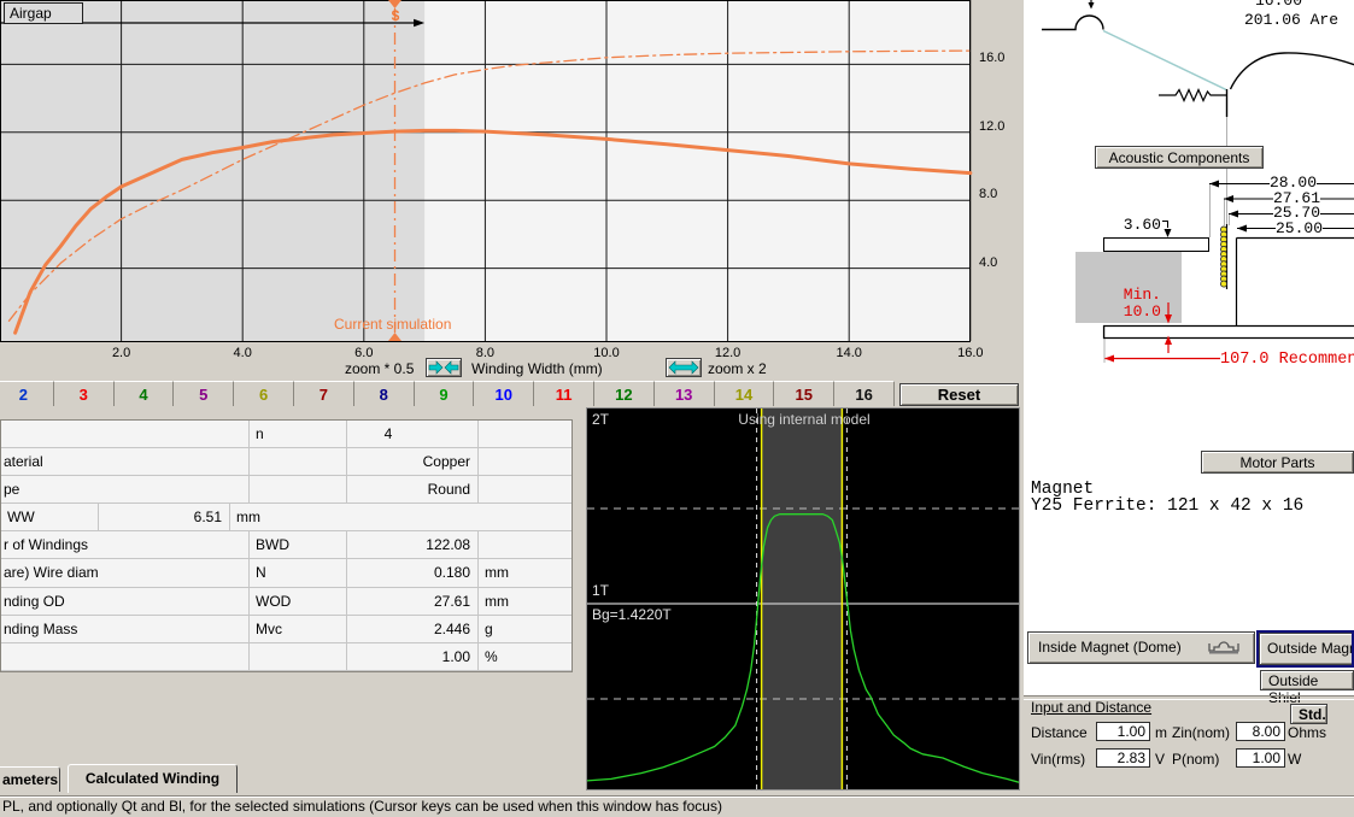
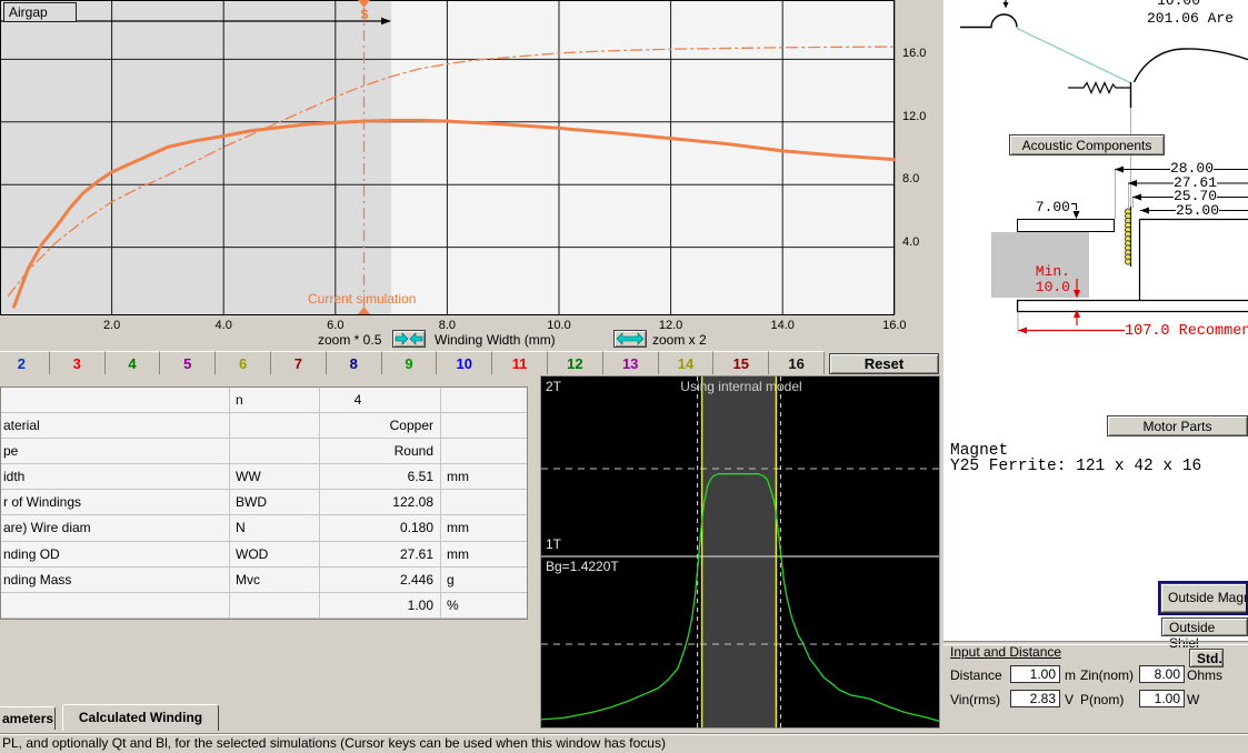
  Airgap
  $
  Current simulation
  2.0
  4.0
  6.0
  8.0
  10.0
  12.0
  14.0
  16.0
  4.0
  8.0
  12.0
  16.0
  zoom * 0.5
  Winding Width (mm)
  zoom x 2
  Reset
  2
  3
  4
  5
  6
  7
  8
  9
  10
  11
  12
  13
  14
  15
  16
  n
  4
  aterial
  Copper
  pe
  Round
+ idth
  WW
  6.51
  mm
  r of Windings
  BWD
  122.08
  are) Wire diam
  N
  0.180
  mm
  nding OD
  WOD
  27.61
  mm
  nding Mass
  Mvc
  2.446
  g
  1.00
  %
  2T
  Using internal model
  1T
  Bg=1.4220T
  16.00
  201.06 Are
  28.00
  27.61
  25.70
  25.00
- 3.60
+ 7.00
  Min.
  10.0
  107.0 Recommen
  Magnet
  Y25 Ferrite: 121 x 42 x 16
  Acoustic Components
  Motor Parts
- Inside Magnet (Dome)
  Outside Mag
  Outside Shiel
  Input and Distance
  Std.
  Distance
  1.00
  m
  Zin(nom)
  8.00
  Ohms
  Vin(rms)
  2.83
  V
  P(nom)
  1.00
  W
  ameters
  Calculated Winding
  PL, and optionally Qt and Bl, for the selected simulations (Cursor keys can be used when this window has focus)
